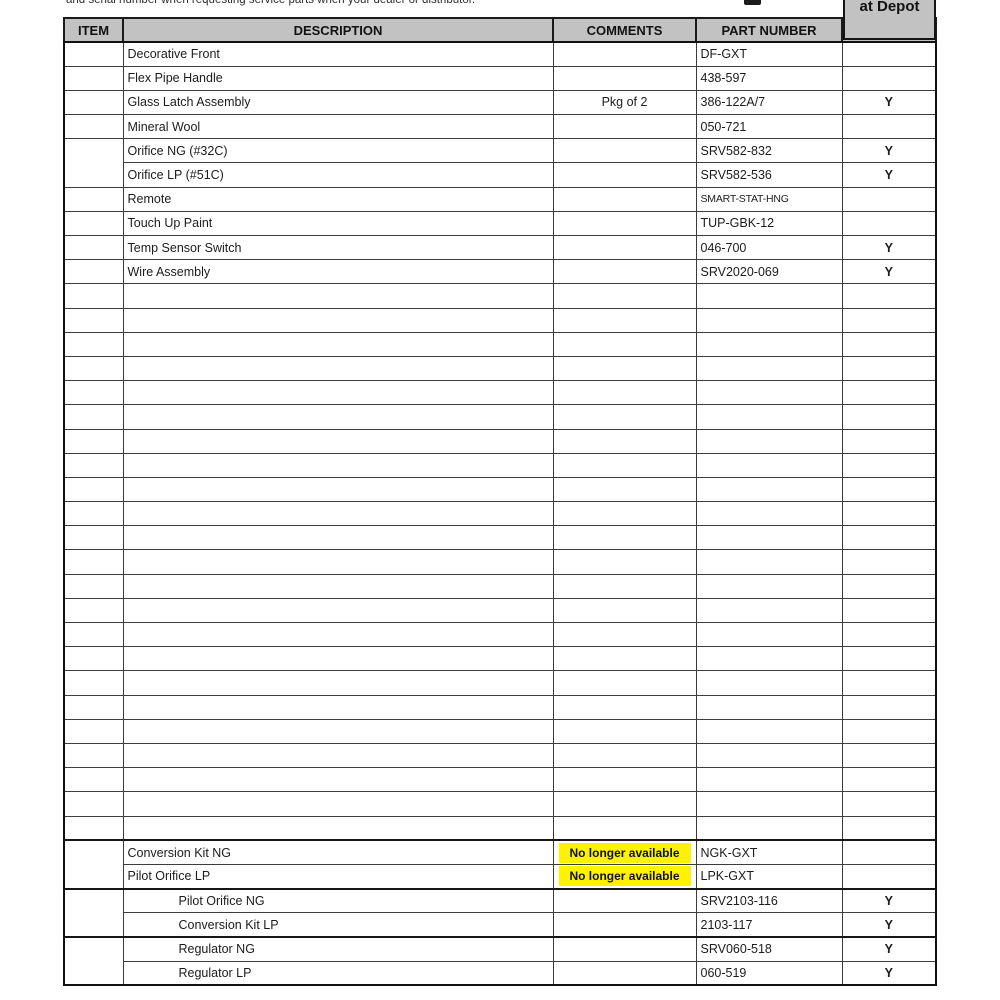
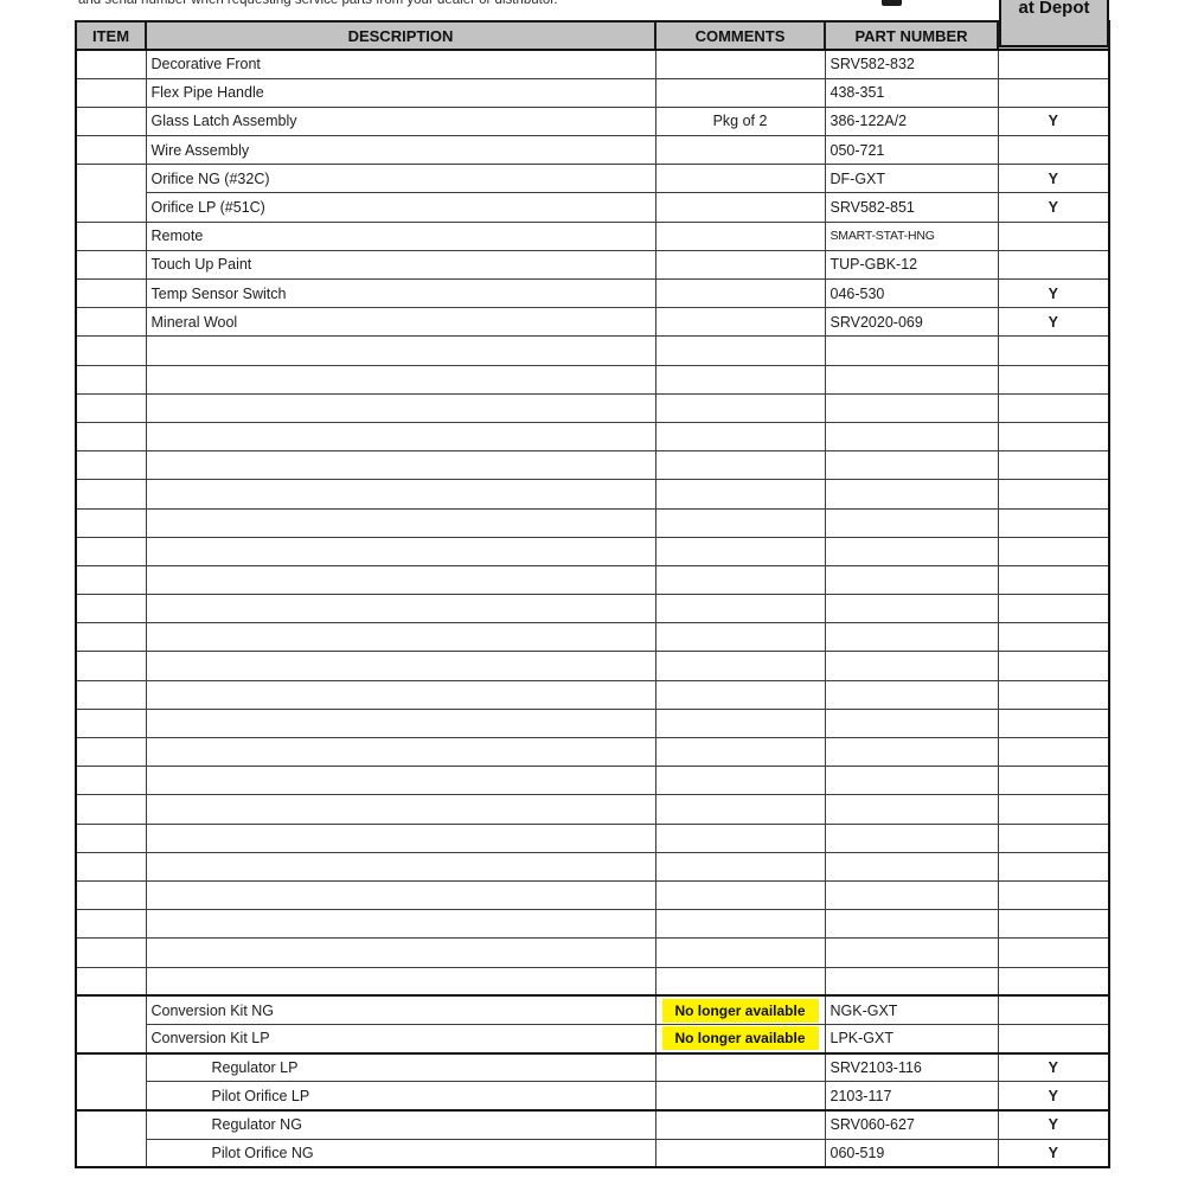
- and serial number when requesting service parts when your dealer or distributor.
+ and serial number when requesting service parts from your dealer or distributor.
  at Depot
  ITEM	DESCRIPTION	COMMENTS	PART NUMBER
- 	Decorative Front		DF-GXT
+ 	Decorative Front		SRV582-832
- 	Flex Pipe Handle		438-597
+ 	Flex Pipe Handle		438-351
- 	Glass Latch Assembly	Pkg of 2	386-122A/7	Y
+ 	Glass Latch Assembly	Pkg of 2	386-122A/2	Y
- 	Mineral Wool		050-721
+ 	Wire Assembly		050-721
- 	Orifice NG (#32C)		SRV582-832	Y
+ 	Orifice NG (#32C)		DF-GXT	Y
- Orifice LP (#51C)		SRV582-536	Y
+ Orifice LP (#51C)		SRV582-851	Y
  	Remote		SMART-STAT-HNG
  	Touch Up Paint		TUP-GBK-12
- 	Temp Sensor Switch		046-700	Y
+ 	Temp Sensor Switch		046-530	Y
- 	Wire Assembly		SRV2020-069	Y
+ 	Mineral Wool		SRV2020-069	Y
  	Conversion Kit NG	No longer available	NGK-GXT
- Pilot Orifice LP	No longer available	LPK-GXT
+ Conversion Kit LP	No longer available	LPK-GXT
- 	Pilot Orifice NG		SRV2103-116	Y
+ 	Regulator LP		SRV2103-116	Y
- Conversion Kit LP		2103-117	Y
+ Pilot Orifice LP		2103-117	Y
- 	Regulator NG		SRV060-518	Y
+ 	Regulator NG		SRV060-627	Y
- Regulator LP		060-519	Y
+ Pilot Orifice NG		060-519	Y
